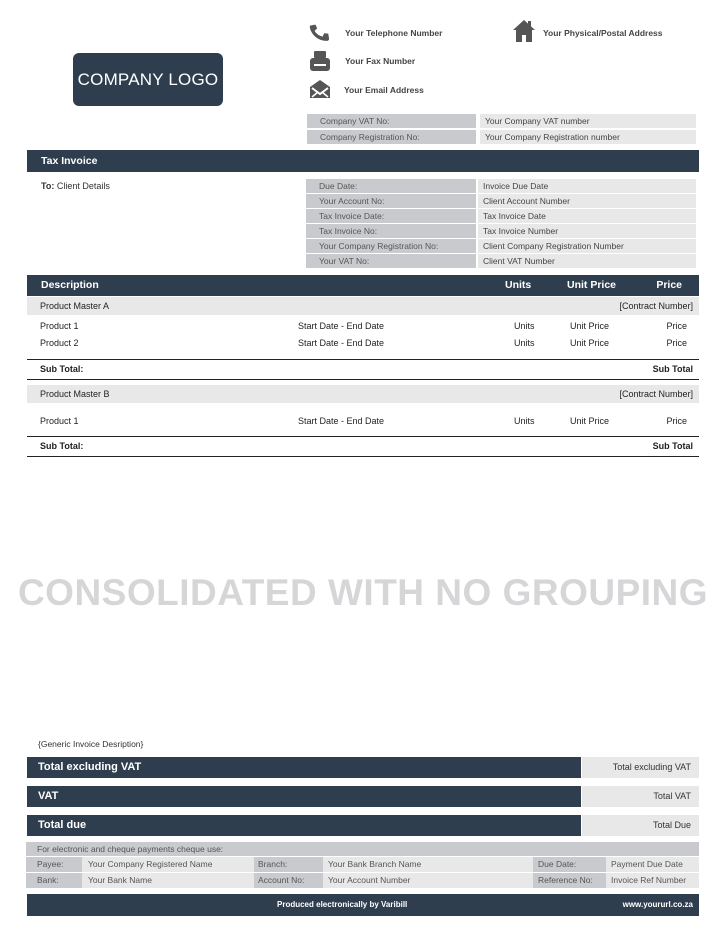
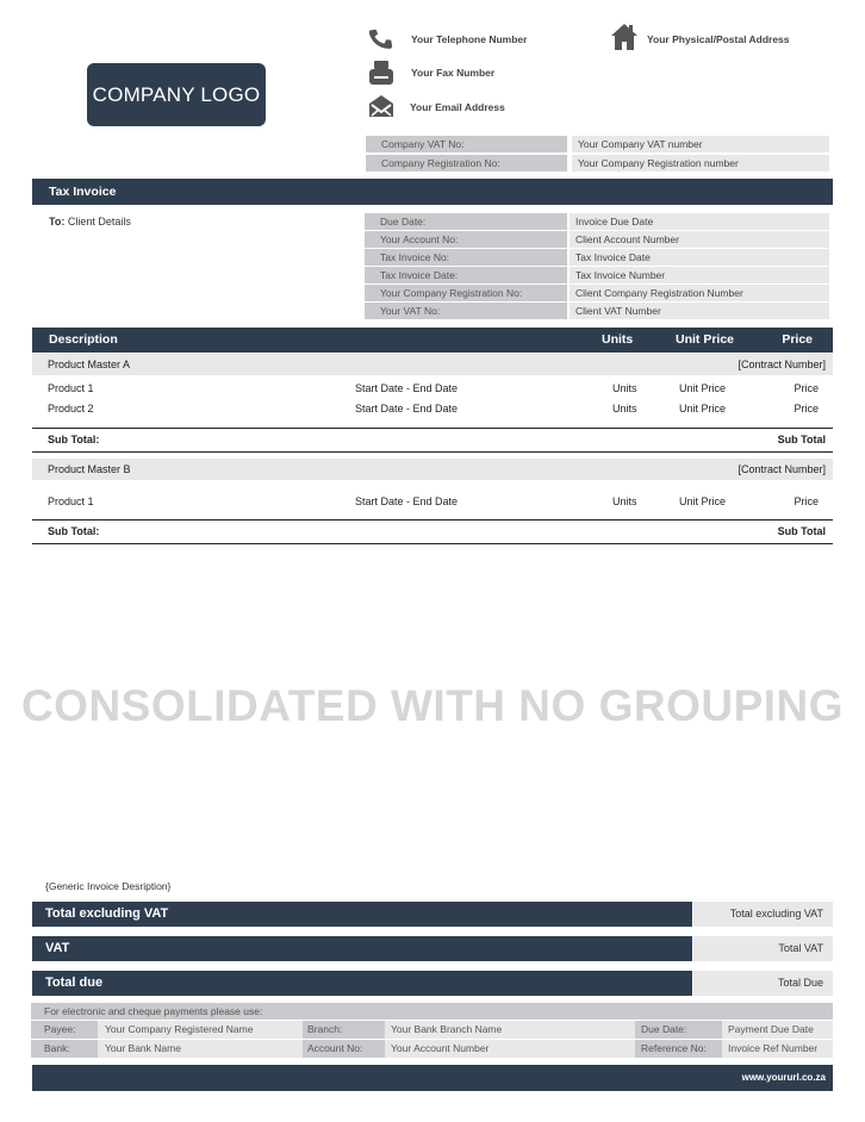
  COMPANY LOGO
  Your Telephone Number
  Your Fax Number
  Your Email Address
  Your Physical/Postal Address
  Company VAT No:
  Your Company VAT number
  Company Registration No:
  Your Company Registration number
  Tax Invoice
  To: Client Details
  Due Date:
  Invoice Due Date
  Your Account No:
  Client Account Number
- Tax Invoice Date:
+ Tax Invoice No:
  Tax Invoice Date
- Tax Invoice No:
+ Tax Invoice Date:
  Tax Invoice Number
  Your Company Registration No:
  Client Company Registration Number
  Your VAT No:
  Client VAT Number
  Description
  Units
  Unit Price
  Price
  Product Master A
  [Contract Number]
  Product 1
  Start Date - End Date
  Units
  Unit Price
  Price
  Product 2
  Start Date - End Date
  Units
  Unit Price
  Price
  Sub Total:
  Sub Total
  Product Master B
  [Contract Number]
  Product 1
  Start Date - End Date
  Units
  Unit Price
  Price
  Sub Total:
  Sub Total
  CONSOLIDATED WITH NO GROUPING
  {Generic Invoice Desription}
  Total excluding VAT
  Total excluding VAT
  VAT
  Total VAT
  Total due
  Total Due
- For electronic and cheque payments cheque use:
+ For electronic and cheque payments please use:
  Payee:
  Your Company Registered Name
  Branch:
  Your Bank Branch Name
  Due Date:
  Payment Due Date
  Bank:
  Your Bank Name
  Account No:
  Your Account Number
  Reference No:
  Invoice Ref Number
- Produced electronically by Varibill
  www.yoururl.co.za
